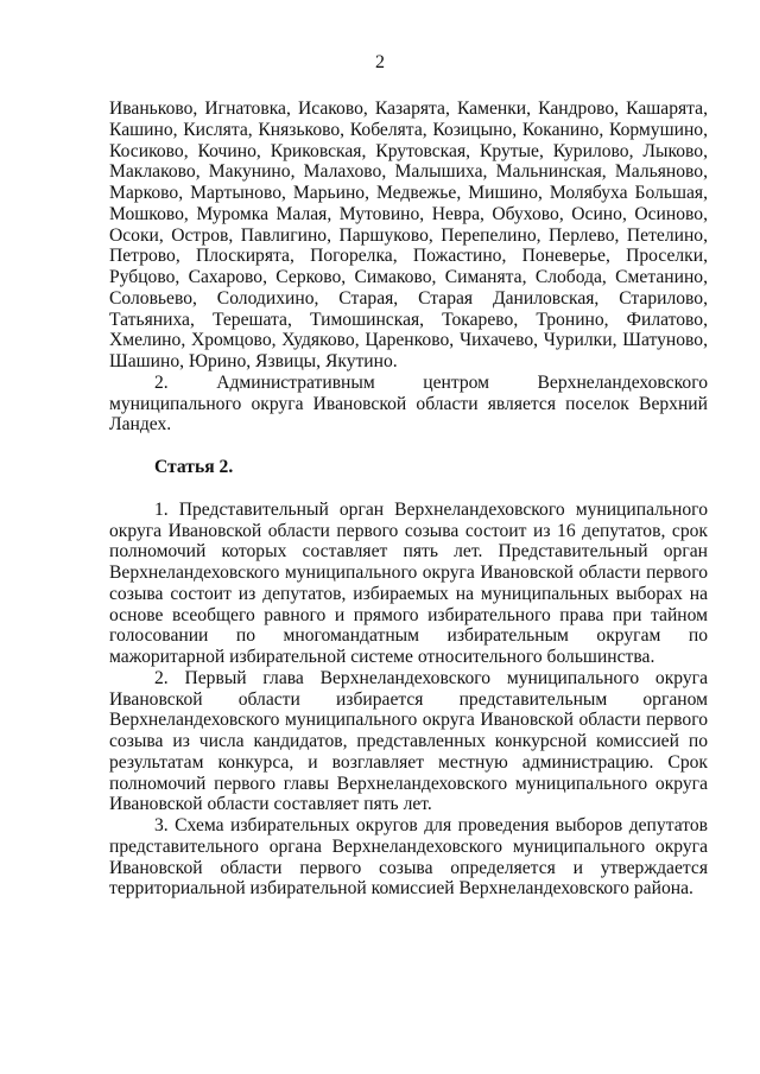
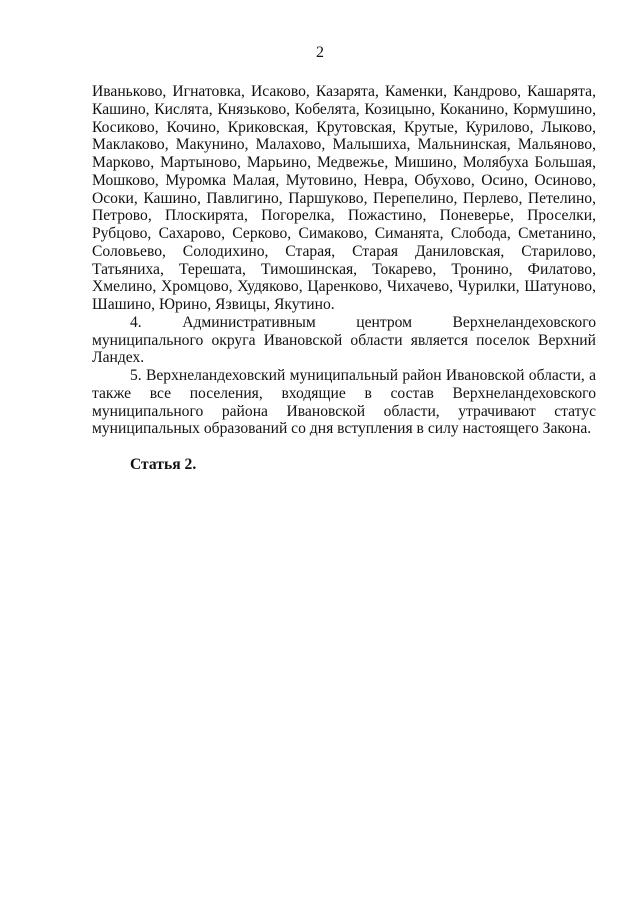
  2
- Иваньково, Игнатовка, Исаково, Казарята, Каменки, Кандрово, Кашарята, Кашино, Кислята, Князьково, Кобелята, Козицыно, Коканино, Кормушино, Косиково, Кочино, Криковская, Крутовская, Крутые, Курилово, Лыково, Маклаково, Макунино, Малахово, Малышиха, Мальнинская, Мальяново, Марково, Мартыново, Марьино, Медвежье, Мишино, Молябуха Большая, Мошково, Муромка Малая, Мутовино, Невра, Обухово, Осино, Осиново, Осоки, Остров, Павлигино, Паршуково, Перепелино, Перлево, Петелино, Петрово, Плоскирята, Погорелка, Пожастино, Поневерье, Проселки, Рубцово, Сахарово, Серково, Симаково, Симанята, Слобода, Сметанино, Соловьево, Солодихино, Старая, Старая Даниловская, Старилово, Татьяниха, Терешата, Тимошинская, Токарево, Тронино, Филатово, Хмелино, Хромцово, Худяково, Царенково, Чихачево, Чурилки, Шатуново, Шашино, Юрино, Язвицы, Якутино.
+ Иваньково, Игнатовка, Исаково, Казарята, Каменки, Кандрово, Кашарята, Кашино, Кислята, Князьково, Кобелята, Козицыно, Коканино, Кормушино, Косиково, Кочино, Криковская, Крутовская, Крутые, Курилово, Лыково, Маклаково, Макунино, Малахово, Малышиха, Мальнинская, Мальяново, Марково, Мартыново, Марьино, Медвежье, Мишино, Молябуха Большая, Мошково, Муромка Малая, Мутовино, Невра, Обухово, Осино, Осиново, Осоки, Кашино, Павлигино, Паршуково, Перепелино, Перлево, Петелино, Петрово, Плоскирята, Погорелка, Пожастино, Поневерье, Проселки, Рубцово, Сахарово, Серково, Симаково, Симанята, Слобода, Сметанино, Соловьево, Солодихино, Старая, Старая Даниловская, Старилово, Татьяниха, Терешата, Тимошинская, Токарево, Тронино, Филатово, Хмелино, Хромцово, Худяково, Царенково, Чихачево, Чурилки, Шатуново, Шашино, Юрино, Язвицы, Якутино.
- 2. Административным центром Верхнеландеховского муниципального округа Ивановской области является поселок Верхний Ландех.
+ 4. Административным центром Верхнеландеховского муниципального округа Ивановской области является поселок Верхний Ландех.
+ 5. Верхнеландеховский муниципальный район Ивановской области, а также все поселения, входящие в состав Верхнеландеховского муниципального района Ивановской области, утрачивают статус муниципальных образований со дня вступления в силу настоящего Закона.
  Статья 2.
- 1. Представительный орган Верхнеландеховского муниципального округа Ивановской области первого созыва состоит из 16 депутатов, срок полномочий которых составляет пять лет. Представительный орган Верхнеландеховского муниципального округа Ивановской области первого созыва состоит из депутатов, избираемых на муниципальных выборах на основе всеобщего равного и прямого избирательного права при тайном голосовании по многомандатным избирательным округам по мажоритарной избирательной системе относительного большинства.
- 2. Первый глава Верхнеландеховского муниципального округа Ивановской области избирается представительным органом Верхнеландеховского муниципального округа Ивановской области первого созыва из числа кандидатов, представленных конкурсной комиссией по результатам конкурса, и возглавляет местную администрацию. Срок полномочий первого главы Верхнеландеховского муниципального округа Ивановской области составляет пять лет.
- 3. Схема избирательных округов для проведения выборов депутатов представительного органа Верхнеландеховского муниципального округа Ивановской области первого созыва определяется и утверждается территориальной избирательной комиссией Верхнеландеховского района.
